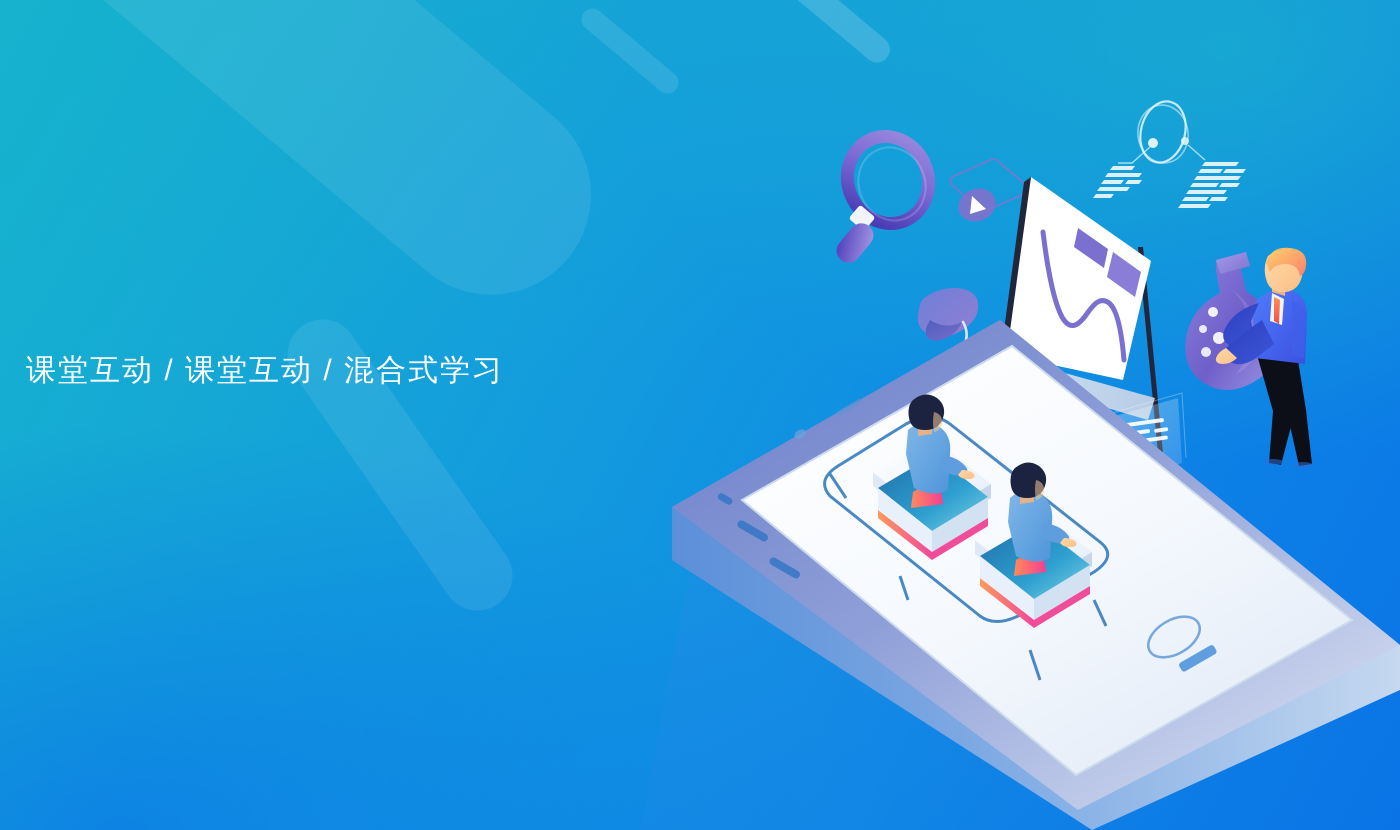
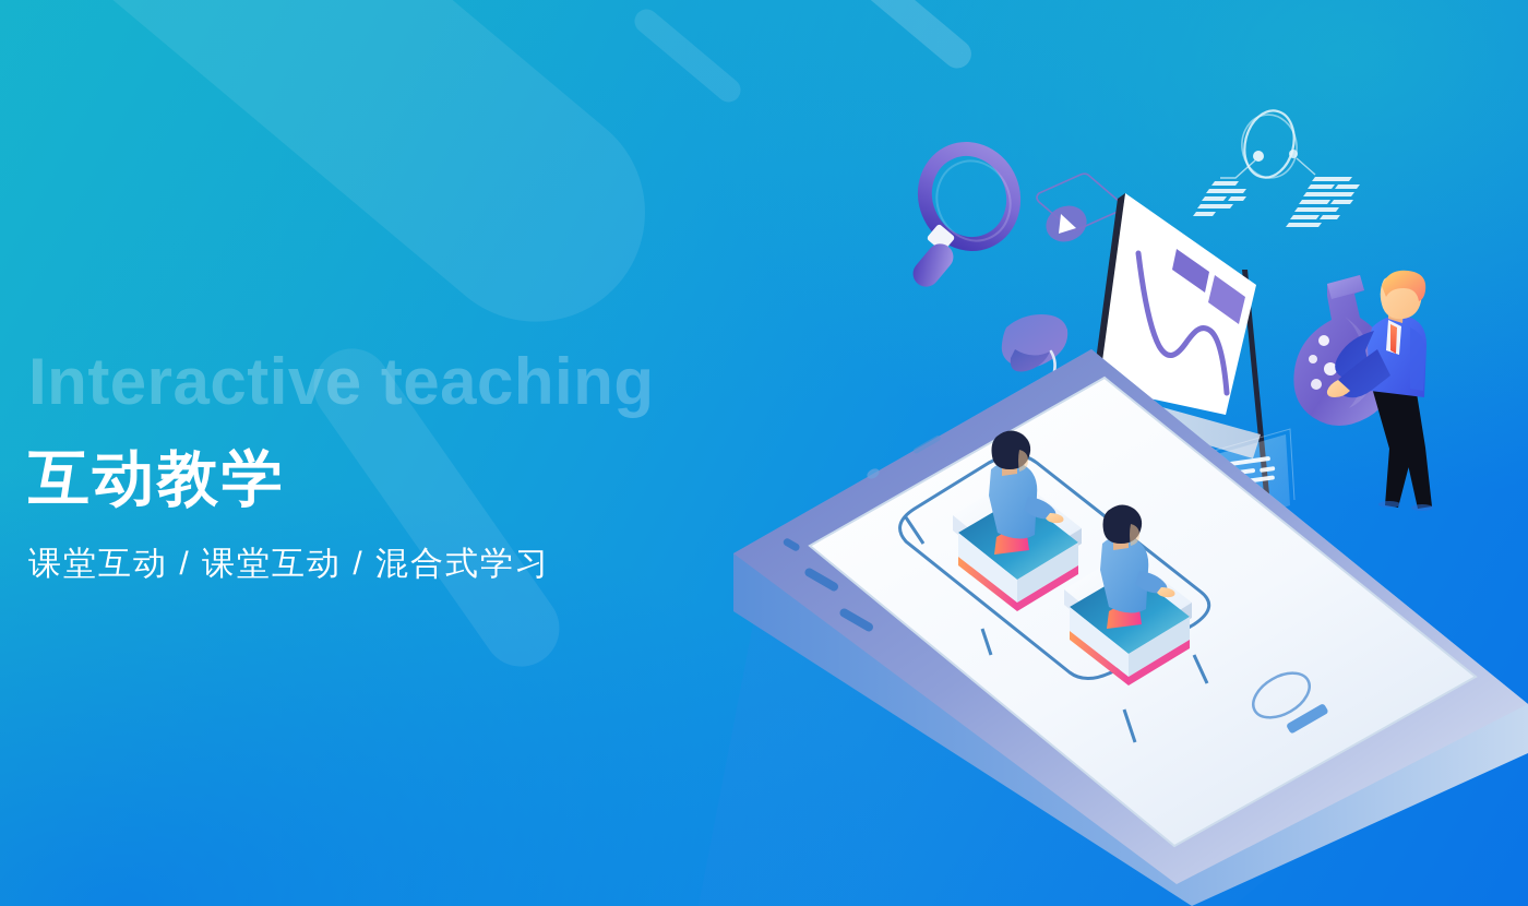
+ Interactive teaching
+ 互动教学
  课堂互动 / 课堂互动 / 混合式学习
